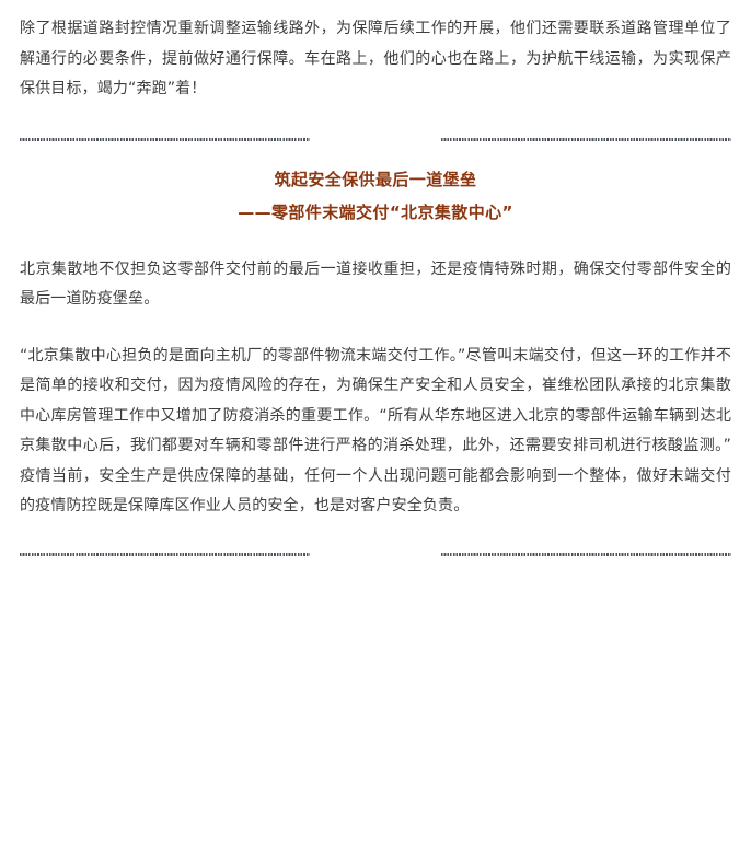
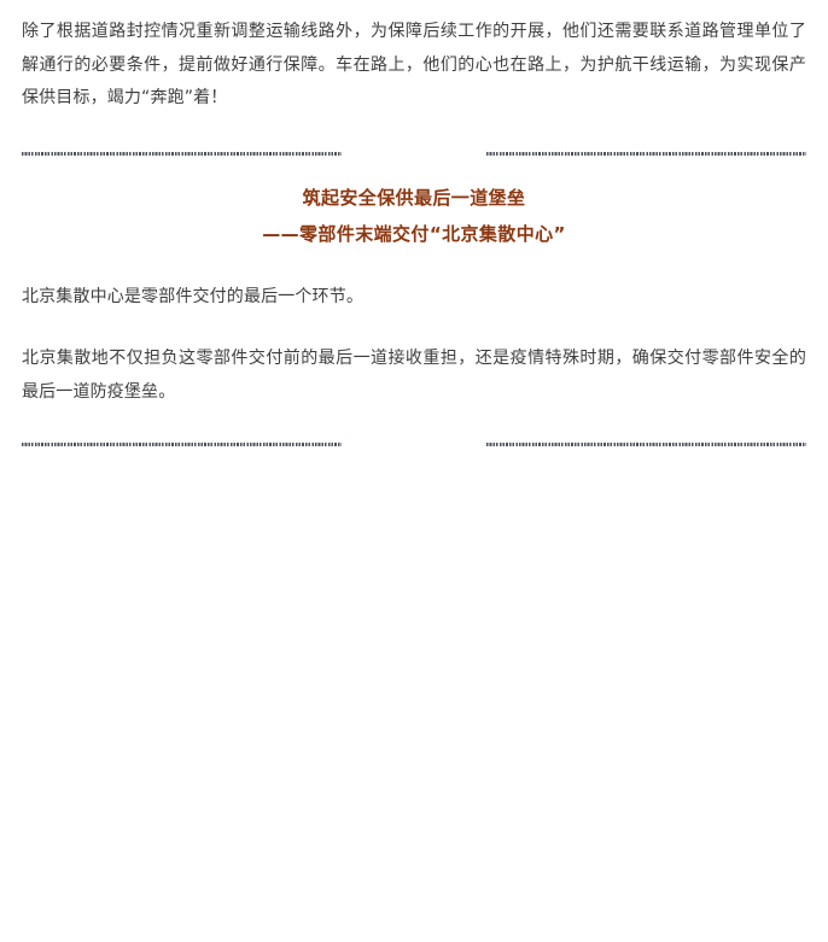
  除了根据道路封控情况重新调整运输线路外，为保障后续工作的开展，他们还需要联系道路管理单位了解通行的必要条件，提前做好通行保障。车在路上，他们的心也在路上，为护航干线运输，为实现保产保供目标，竭力“奔跑”着！
  筑起安全保供最后一道堡垒
  ——零部件末端交付“北京集散中心”
+ 北京集散中心是零部件交付的最后一个环节。
  北京集散地不仅担负这零部件交付前的最后一道接收重担，还是疫情特殊时期，确保交付零部件安全的最后一道防疫堡垒。
- “北京集散中心担负的是面向主机厂的零部件物流末端交付工作。”尽管叫末端交付，但这一环的工作并不是简单的接收和交付，因为疫情风险的存在，为确保生产安全和人员安全，崔维松团队承接的北京集散中心库房管理工作中又增加了防疫消杀的重要工作。“所有从华东地区进入北京的零部件运输车辆到达北京集散中心后，我们都要对车辆和零部件进行严格的消杀处理，此外，还需要安排司机进行核酸监测。”疫情当前，安全生产是供应保障的基础，任何一个人出现问题可能都会影响到一个整体，做好末端交付的疫情防控既是保障库区作业人员的安全，也是对客户安全负责。
